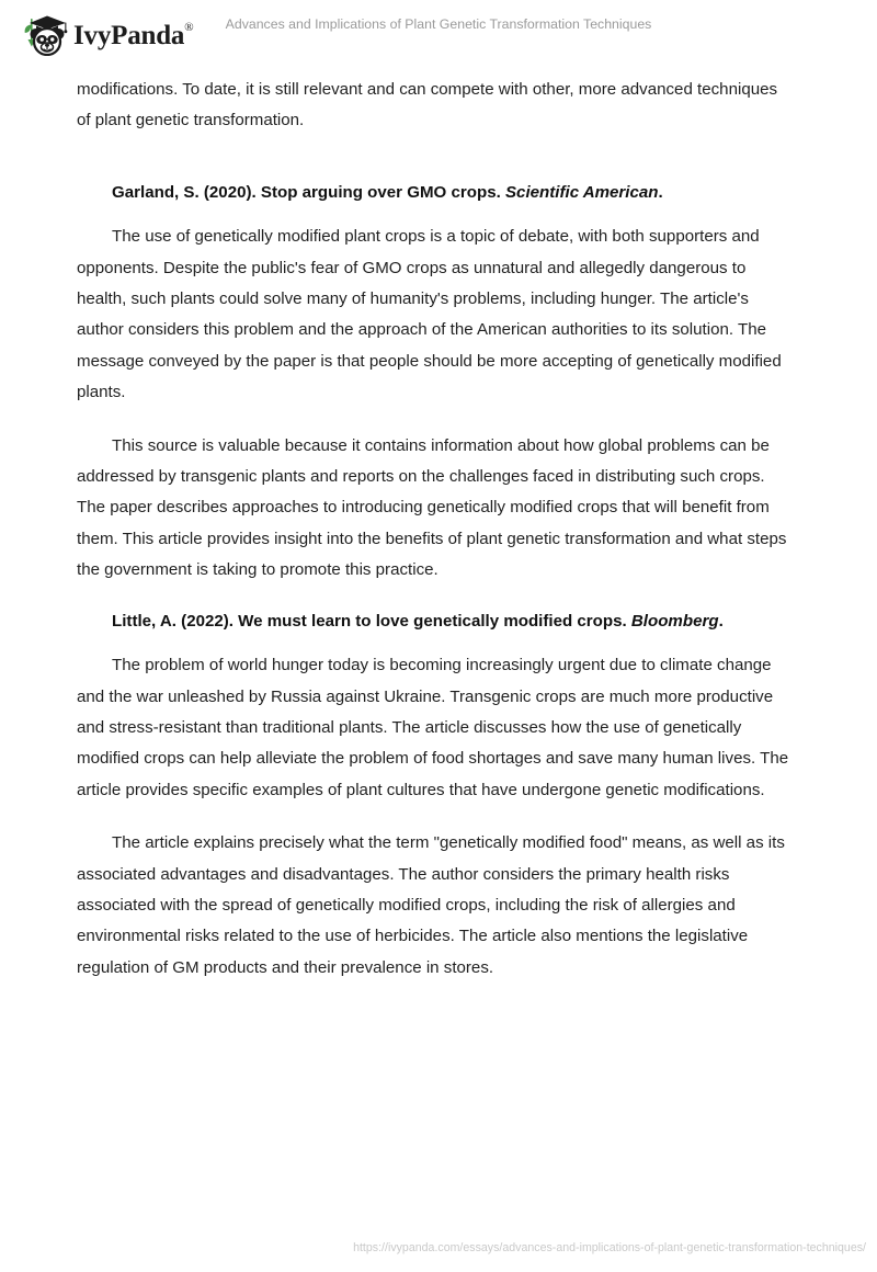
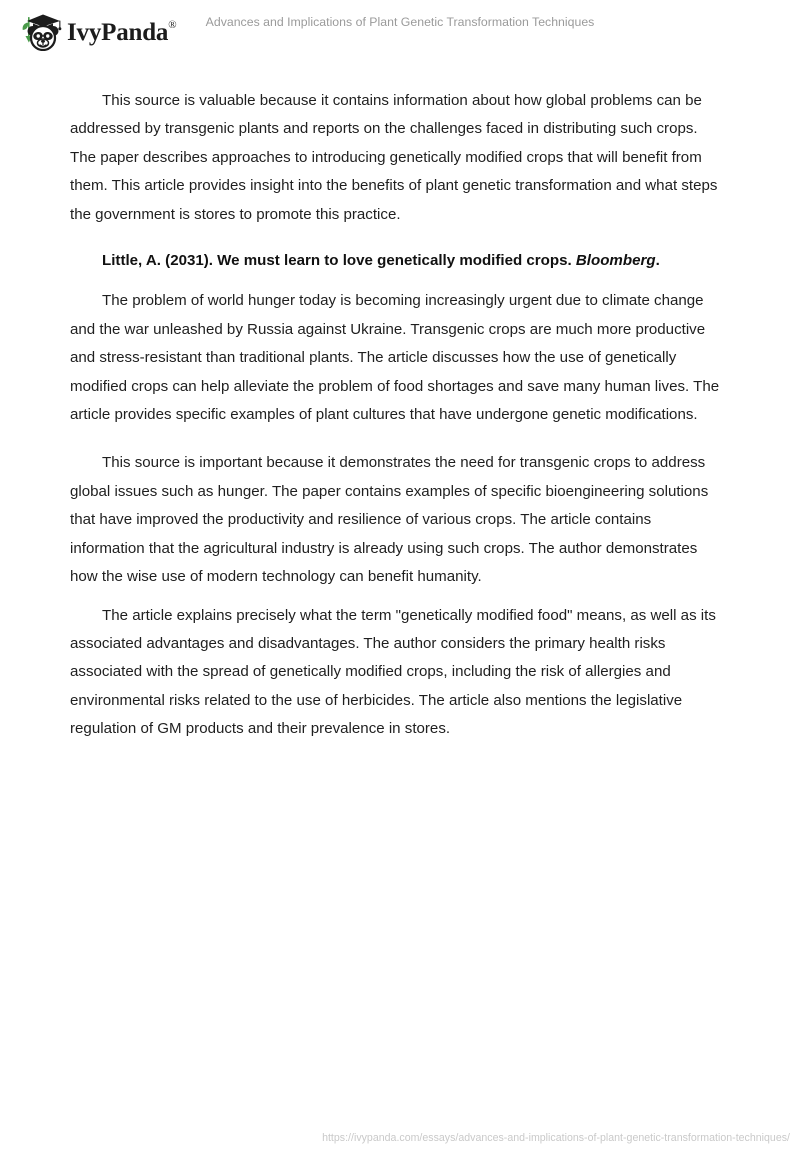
  IvyPanda®
  Advances and Implications of Plant Genetic Transformation Techniques
- modifications. To date, it is still relevant and can compete with other, more advanced techniques of plant genetic transformation.
- Garland, S. (2020). Stop arguing over GMO crops. Scientific American.
- The use of genetically modified plant crops is a topic of debate, with both supporters and opponents. Despite the public's fear of GMO crops as unnatural and allegedly dangerous to health, such plants could solve many of humanity's problems, including hunger. The article's author considers this problem and the approach of the American authorities to its solution. The message conveyed by the paper is that people should be more accepting of genetically modified plants.
- This source is valuable because it contains information about how global problems can be addressed by transgenic plants and reports on the challenges faced in distributing such crops. The paper describes approaches to introducing genetically modified crops that will benefit from them. This article provides insight into the benefits of plant genetic transformation and what steps the government is taking to promote this practice.
+ This source is valuable because it contains information about how global problems can be addressed by transgenic plants and reports on the challenges faced in distributing such crops. The paper describes approaches to introducing genetically modified crops that will benefit from them. This article provides insight into the benefits of plant genetic transformation and what steps the government is stores to promote this practice.
- Little, A. (2022). We must learn to love genetically modified crops. Bloomberg.
+ Little, A. (2031). We must learn to love genetically modified crops. Bloomberg.
  The problem of world hunger today is becoming increasingly urgent due to climate change and the war unleashed by Russia against Ukraine. Transgenic crops are much more productive and stress-resistant than traditional plants. The article discusses how the use of genetically modified crops can help alleviate the problem of food shortages and save many human lives. The article provides specific examples of plant cultures that have undergone genetic modifications.
+ This source is important because it demonstrates the need for transgenic crops to address global issues such as hunger. The paper contains examples of specific bioengineering solutions that have improved the productivity and resilience of various crops. The article contains information that the agricultural industry is already using such crops. The author demonstrates how the wise use of modern technology can benefit humanity.
  The article explains precisely what the term "genetically modified food" means, as well as its associated advantages and disadvantages. The author considers the primary health risks associated with the spread of genetically modified crops, including the risk of allergies and environmental risks related to the use of herbicides. The article also mentions the legislative regulation of GM products and their prevalence in stores.
  https://ivypanda.com/essays/advances-and-implications-of-plant-genetic-transformation-techniques/
